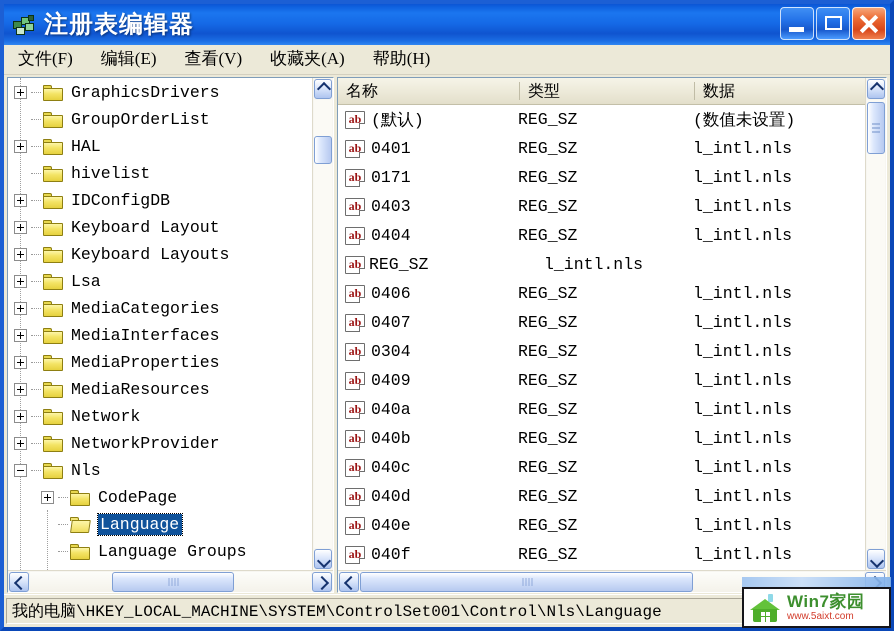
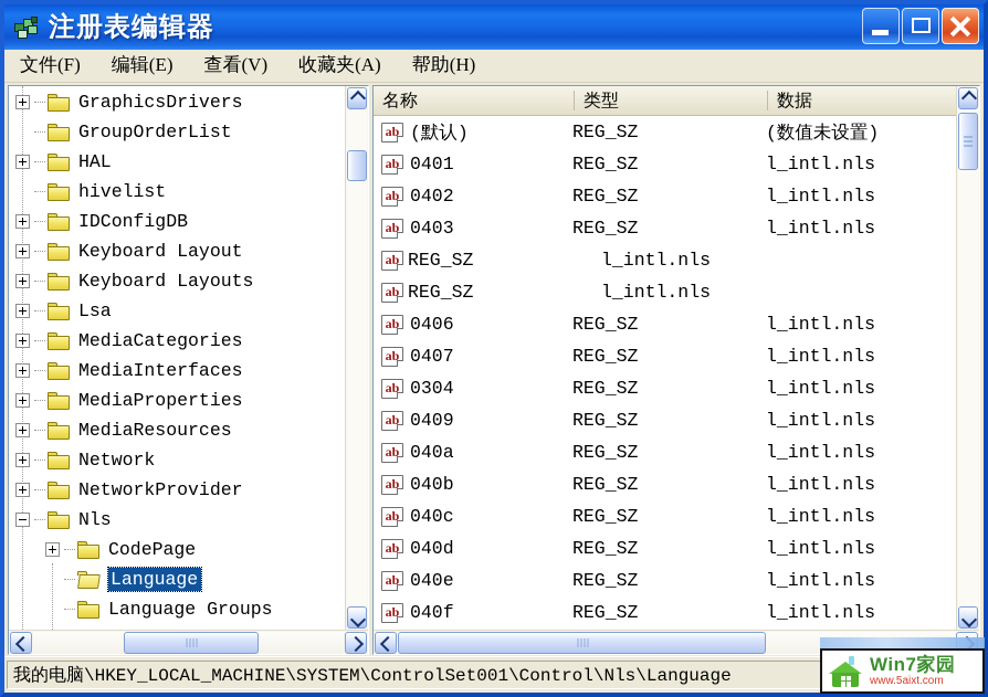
  注册表编辑器
  文件(F)
  编辑(E)
  查看(V)
  收藏夹(A)
  帮助(H)
  GraphicsDrivers
  GroupOrderList
  HAL
  hivelist
  IDConfigDB
  Keyboard Layout
  Keyboard Layouts
  Lsa
  MediaCategories
  MediaInterfaces
  MediaProperties
  MediaResources
  Network
  NetworkProvider
  Nls
  CodePage
  Language
  Language Groups
  名称
  类型
  数据
  ab
  (默认)
  REG_SZ
  (数值未设置)
  ab
  0401
  REG_SZ
  l_intl.nls
  ab
- 0171
+ 0402
  REG_SZ
  l_intl.nls
  ab
  0403
  REG_SZ
  l_intl.nls
  ab
- 0404
  REG_SZ
  l_intl.nls
  ab
  REG_SZ
  l_intl.nls
  ab
  0406
  REG_SZ
  l_intl.nls
  ab
  0407
  REG_SZ
  l_intl.nls
  ab
  0304
  REG_SZ
  l_intl.nls
  ab
  0409
  REG_SZ
  l_intl.nls
  ab
  040a
  REG_SZ
  l_intl.nls
  ab
  040b
  REG_SZ
  l_intl.nls
  ab
  040c
  REG_SZ
  l_intl.nls
  ab
  040d
  REG_SZ
  l_intl.nls
  ab
  040e
  REG_SZ
  l_intl.nls
  ab
  040f
  REG_SZ
  l_intl.nls
  我的电脑\HKEY_LOCAL_MACHINE\SYSTEM\ControlSet001\Control\Nls\Language
  Win7家园
  www.5aixt.com
